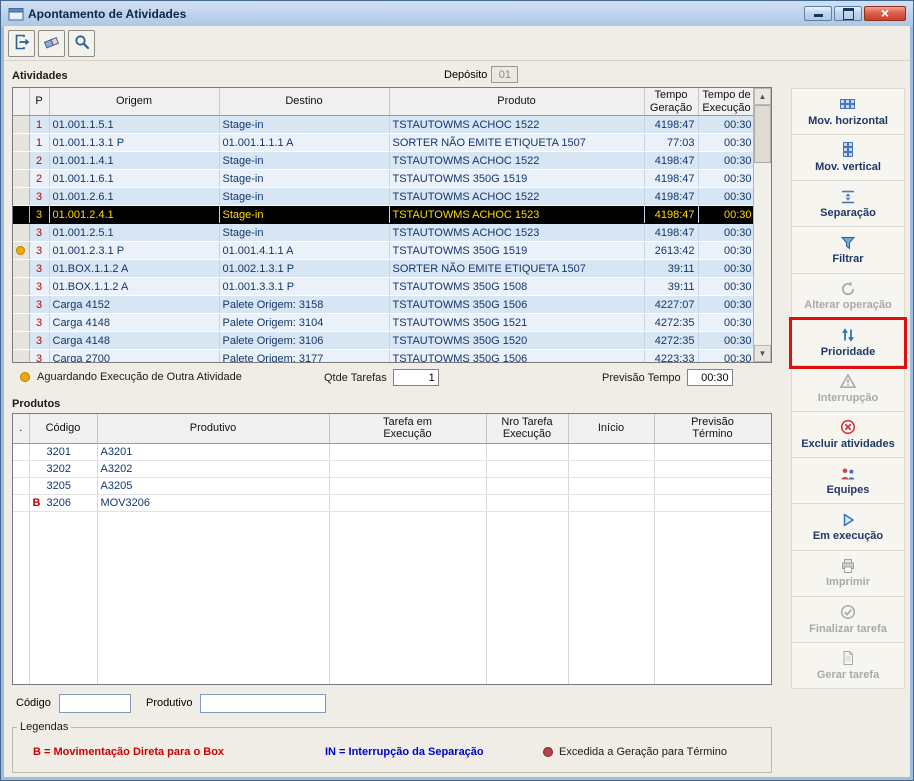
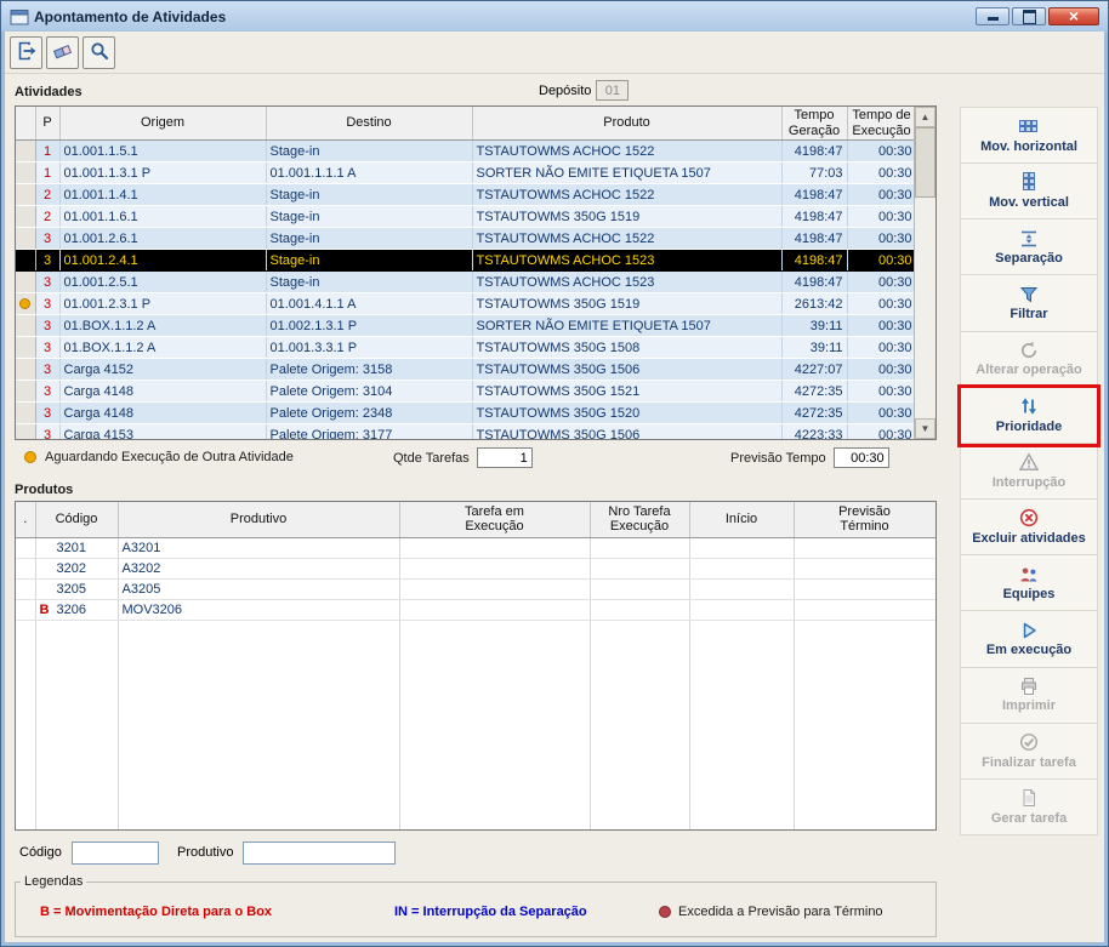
  Apontamento de Atividades
  Atividades
  Depósito
  01
  	P	Origem	Destino	Produto	Tempo Geração	Tempo de Execução
  	1	01.001.1.5.1	Stage-in	TSTAUTOWMS ACHOC 1522	4198:47	00:30
  	1	01.001.1.3.1 P	01.001.1.1.1 A	SORTER NÃO EMITE ETIQUETA 1507	77:03	00:30
  	2	01.001.1.4.1	Stage-in	TSTAUTOWMS ACHOC 1522	4198:47	00:30
  	2	01.001.1.6.1	Stage-in	TSTAUTOWMS 350G 1519	4198:47	00:30
  	3	01.001.2.6.1	Stage-in	TSTAUTOWMS ACHOC 1522	4198:47	00:30
  	3	01.001.2.4.1	Stage-in	TSTAUTOWMS ACHOC 1523	4198:47	00:30
  	3	01.001.2.5.1	Stage-in	TSTAUTOWMS ACHOC 1523	4198:47	00:30
  	3	01.001.2.3.1 P	01.001.4.1.1 A	TSTAUTOWMS 350G 1519	2613:42	00:30
  	3	01.BOX.1.1.2 A	01.002.1.3.1 P	SORTER NÃO EMITE ETIQUETA 1507	39:11	00:30
  	3	01.BOX.1.1.2 A	01.001.3.3.1 P	TSTAUTOWMS 350G 1508	39:11	00:30
  	3	Carga 4152	Palete Origem: 3158	TSTAUTOWMS 350G 1506	4227:07	00:30
  	3	Carga 4148	Palete Origem: 3104	TSTAUTOWMS 350G 1521	4272:35	00:30
- 	3	Carga 4148	Palete Origem: 3106	TSTAUTOWMS 350G 1520	4272:35	00:30
+ 	3	Carga 4148	Palete Origem: 2348	TSTAUTOWMS 350G 1520	4272:35	00:30
- 	3	Carga 2700	Palete Origem: 3177	TSTAUTOWMS 350G 1506	4223:33	00:30
+ 	3	Carga 4153	Palete Origem: 3177	TSTAUTOWMS 350G 1506	4223:33	00:30
  Aguardando Execução de Outra Atividade
  Qtde Tarefas
  1
  Previsão Tempo
  00:30
  Produtos
  .	Código	Produtivo	Tarefa em Execução	Nro Tarefa Execução	Início	Previsão Término
  	3201	A3201
  	3202	A3202
  	3205	A3205
  	B 3206	MOV3206
  Código
  Produtivo
  Legendas
  B = Movimentação Direta para o Box
  IN = Interrupção da Separação
- Excedida a Geração para Término
+ Excedida a Previsão para Término
  Mov. horizontal
  Mov. vertical
  Separação
  Filtrar
  Alterar operação
  Prioridade
  Interrupção
  Excluir atividades
  Equipes
  Em execução
  Imprimir
  Finalizar tarefa
  Gerar tarefa
